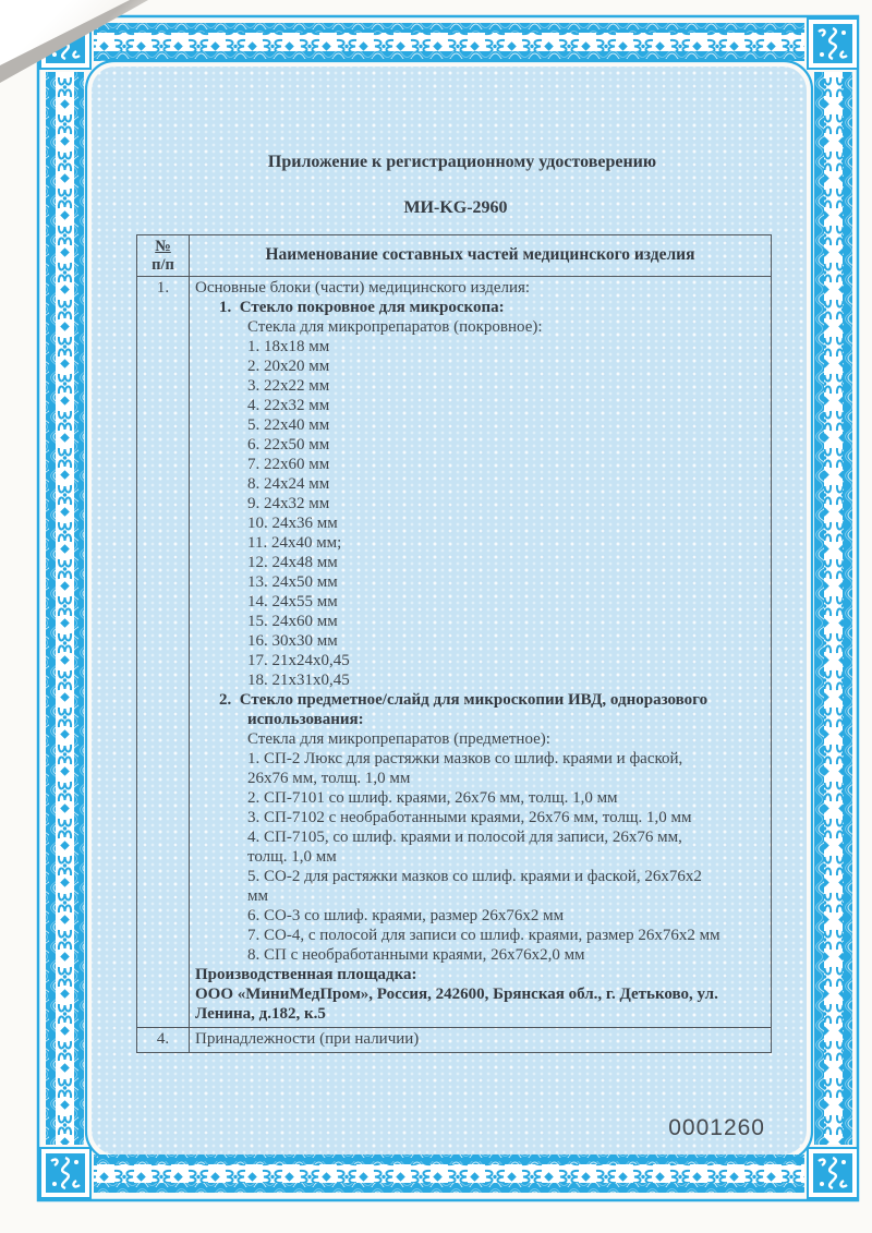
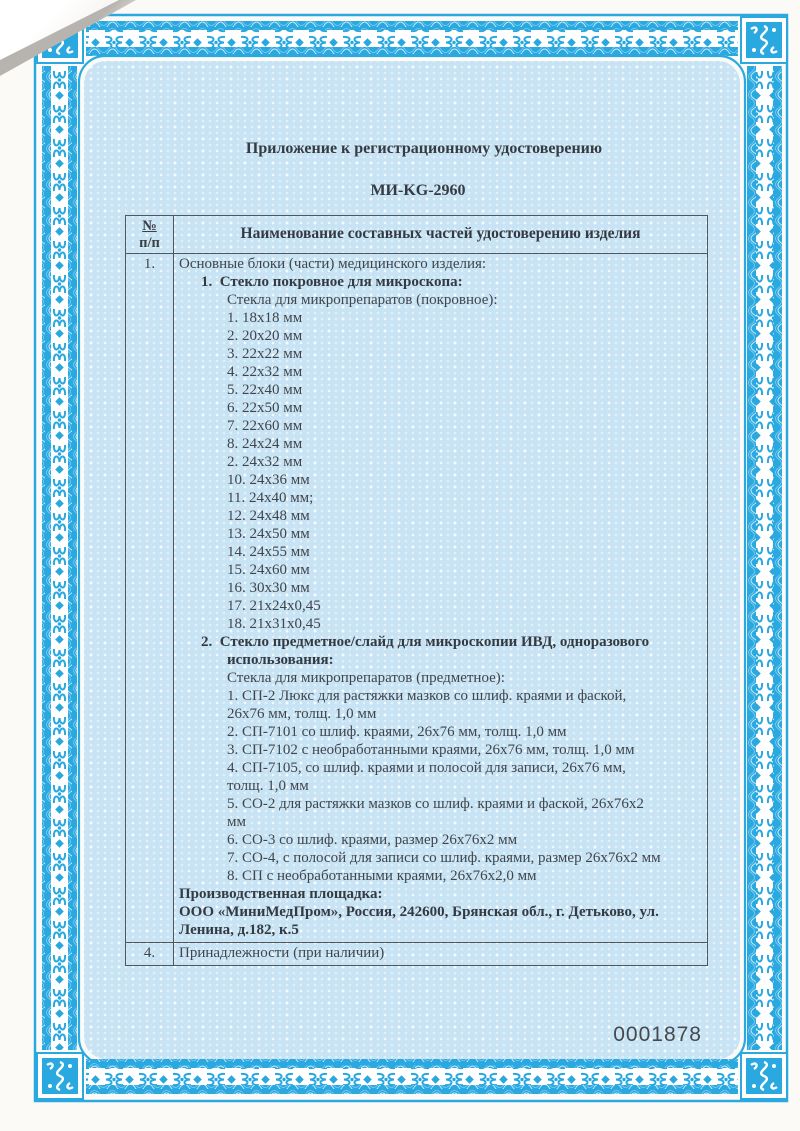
  Приложение к регистрационному удостоверению
  МИ-KG-2960
- № п/п	Наименование составных частей медицинского изделия
+ № п/п	Наименование составных частей удостоверению изделия
- 1.	Основные блоки (части) медицинского изделия:1. Стекло покровное для микроскопа:Стекла для микропрепаратов (покровное):1. 18х18 мм2. 20х20 мм3. 22х22 мм4. 22х32 мм5. 22х40 мм6. 22х50 мм7. 22х60 мм8. 24х24 мм9. 24х32 мм10. 24х36 мм11. 24х40 мм;12. 24х48 мм13. 24х50 мм14. 24х55 мм15. 24х60 мм16. 30х30 мм17. 21х24х0,4518. 21х31х0,452. Стекло предметное/слайд для микроскопии ИВД, одноразового использования:Стекла для микропрепаратов (предметное):1. СП-2 Люкс для растяжки мазков со шлиф. краями и фаской, 26х76 мм, толщ. 1,0 мм2. СП-7101 со шлиф. краями, 26х76 мм, толщ. 1,0 мм3. СП-7102 с необработанными краями, 26х76 мм, толщ. 1,0 мм4. СП-7105, со шлиф. краями и полосой для записи, 26х76 мм, толщ. 1,0 мм5. СО-2 для растяжки мазков со шлиф. краями и фаской, 26х76х2 мм6. СО-3 со шлиф. краями, размер 26х76х2 мм7. СО-4, с полосой для записи со шлиф. краями, размер 26х76х2 мм8. СП с необработанными краями, 26х76х2,0 ммПроизводственная площадка:ООО «МиниМедПром», Россия, 242600, Брянская обл., г. Детьково, ул. Ленина, д.182, к.5
+ 1.	Основные блоки (части) медицинского изделия:1. Стекло покровное для микроскопа:Стекла для микропрепаратов (покровное):1. 18х18 мм2. 20х20 мм3. 22х22 мм4. 22х32 мм5. 22х40 мм6. 22х50 мм7. 22х60 мм8. 24х24 мм2. 24х32 мм10. 24х36 мм11. 24х40 мм;12. 24х48 мм13. 24х50 мм14. 24х55 мм15. 24х60 мм16. 30х30 мм17. 21х24х0,4518. 21х31х0,452. Стекло предметное/слайд для микроскопии ИВД, одноразового использования:Стекла для микропрепаратов (предметное):1. СП-2 Люкс для растяжки мазков со шлиф. краями и фаской, 26х76 мм, толщ. 1,0 мм2. СП-7101 со шлиф. краями, 26х76 мм, толщ. 1,0 мм3. СП-7102 с необработанными краями, 26х76 мм, толщ. 1,0 мм4. СП-7105, со шлиф. краями и полосой для записи, 26х76 мм, толщ. 1,0 мм5. СО-2 для растяжки мазков со шлиф. краями и фаской, 26х76х2 мм6. СО-3 со шлиф. краями, размер 26х76х2 мм7. СО-4, с полосой для записи со шлиф. краями, размер 26х76х2 мм8. СП с необработанными краями, 26х76х2,0 ммПроизводственная площадка:ООО «МиниМедПром», Россия, 242600, Брянская обл., г. Детьково, ул. Ленина, д.182, к.5
  4.	Принадлежности (при наличии)
- 0001260
+ 0001878
